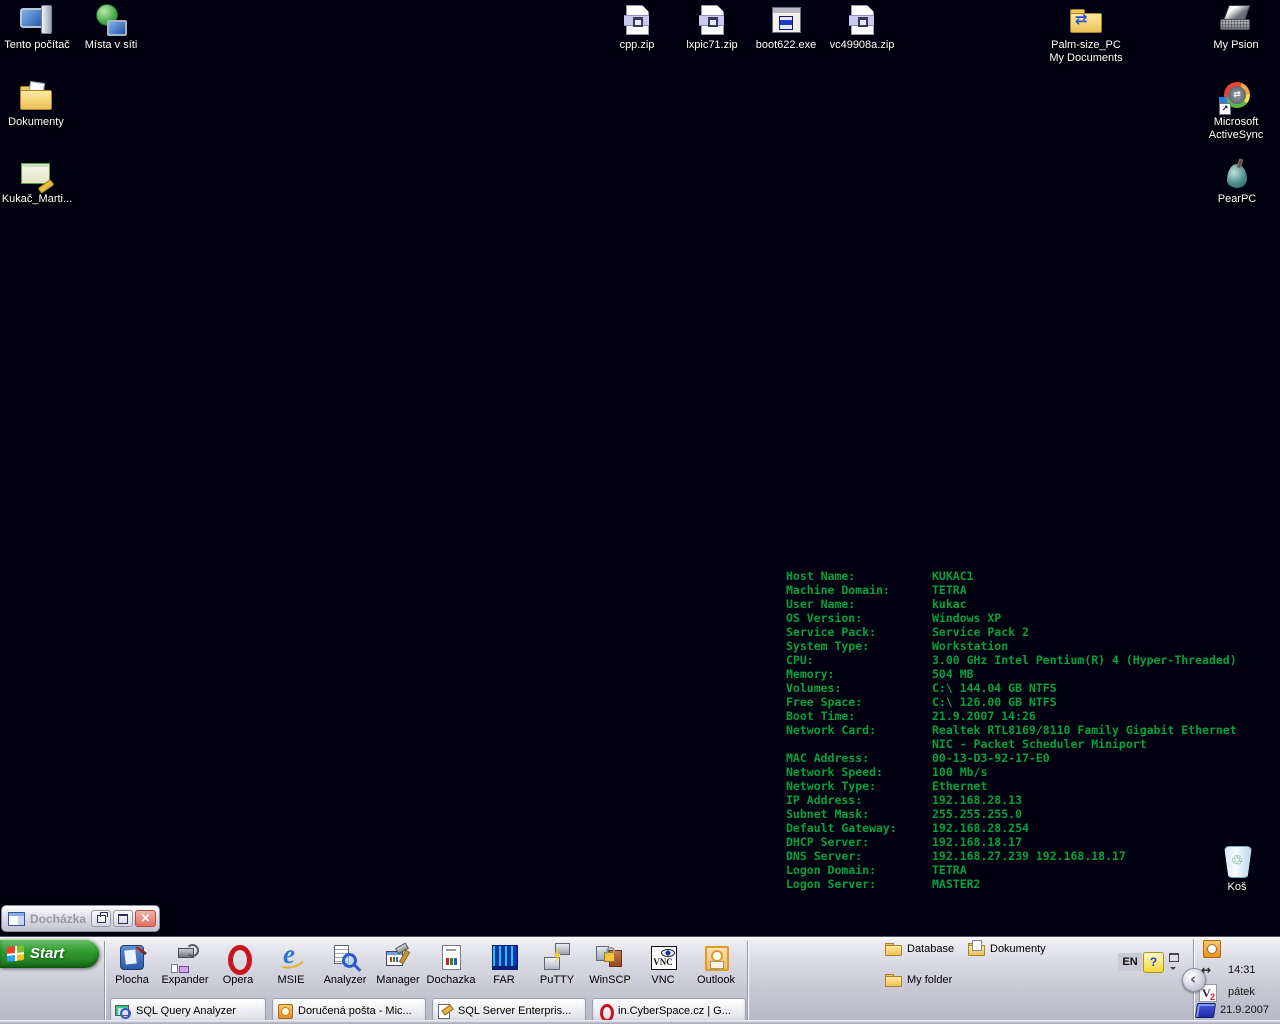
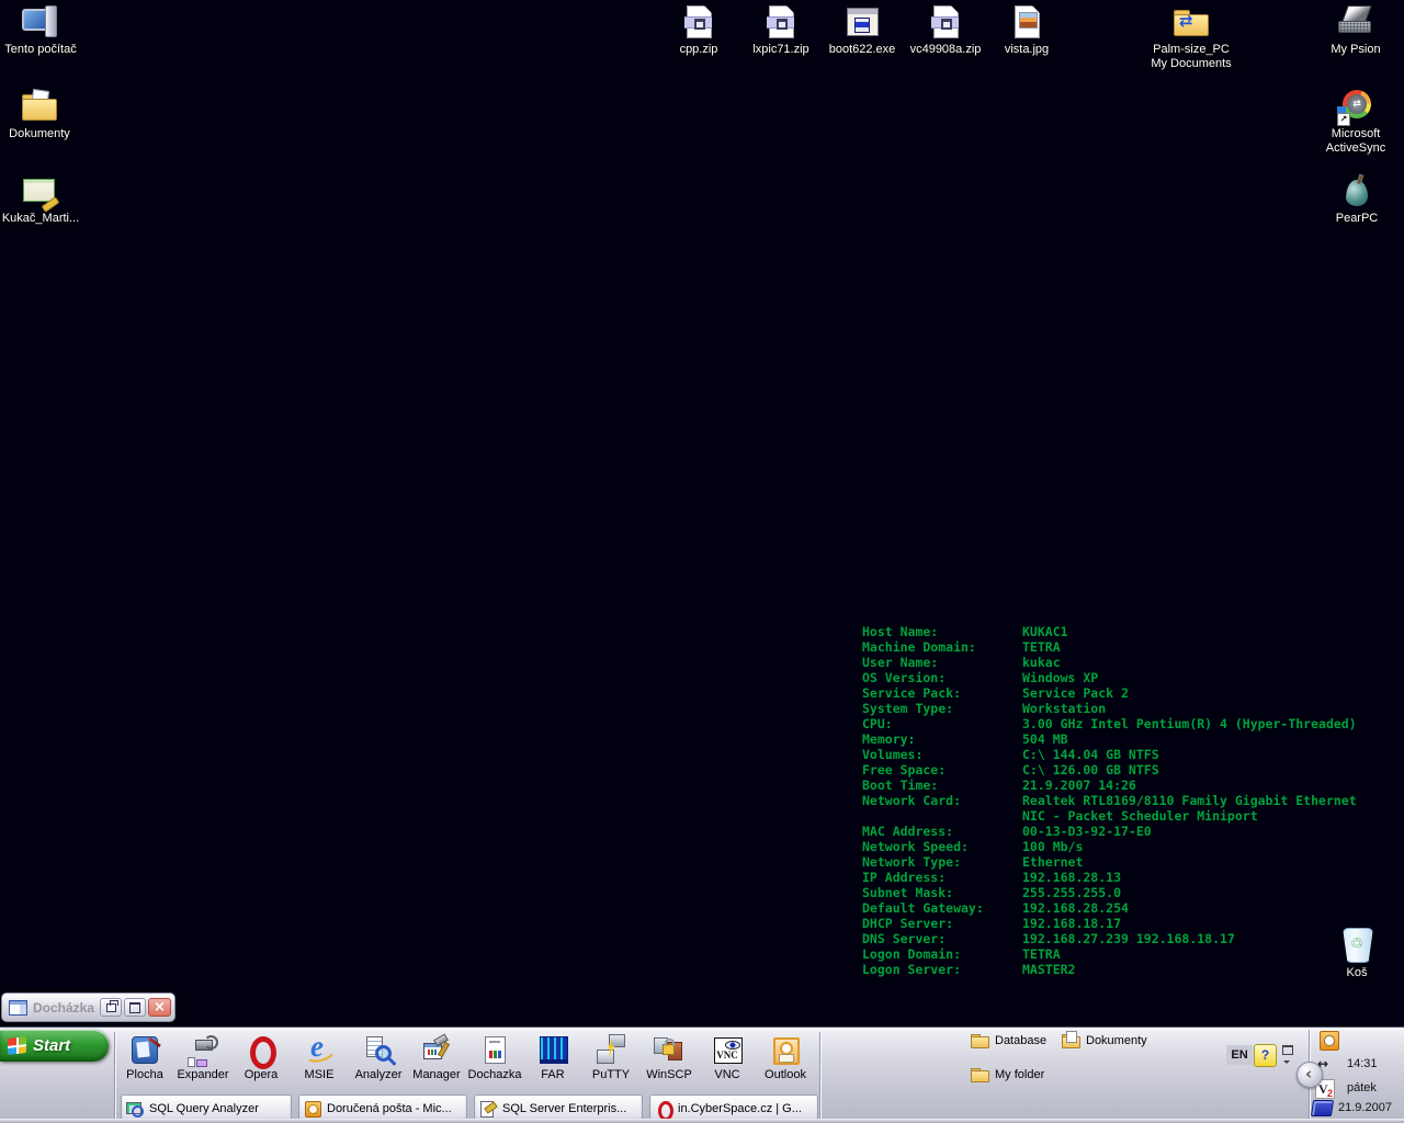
  Tento počítač
- Místa v síti
  Dokumenty
  Kukač_Marti...
  cpp.zip
  lxpic71.zip
  boot622.exe
  vc49908a.zip
+ vista.jpg
  Palm-size_PC
  My Documents
  My Psion
  Microsoft
  ActiveSync
  PearPC
  Koš
  Host Name:
  KUKAC1
  Machine Domain:
  TETRA
  User Name:
  kukac
  OS Version:
  Windows XP
  Service Pack:
  Service Pack 2
  System Type:
  Workstation
  CPU:
  3.00 GHz Intel Pentium(R) 4 (Hyper-Threaded)
  Memory:
  504 MB
  Volumes:
  C:\ 144.04 GB NTFS
  Free Space:
  C:\ 126.00 GB NTFS
  Boot Time:
  21.9.2007 14:26
  Network Card:
  Realtek RTL8169/8110 Family Gigabit Ethernet
  NIC - Packet Scheduler Miniport
  MAC Address:
  00-13-D3-92-17-E0
  Network Speed:
  100 Mb/s
  Network Type:
  Ethernet
  IP Address:
  192.168.28.13
  Subnet Mask:
  255.255.255.0
  Default Gateway:
  192.168.28.254
  DHCP Server:
  192.168.18.17
  DNS Server:
  192.168.27.239 192.168.18.17
  Logon Domain:
  TETRA
  Logon Server:
  MASTER2
  Docházka
  ×
  Start
  Plocha
  Expander
  Opera
  MSIE
  Analyzer
  Manager
  Dochazka
  FAR
  PuTTY
  WinSCP
  VNC
  Outlook
  SQL Query Analyzer
  Doručená pošta - Mic...
  SQL Server Enterpris...
  in.CyberSpace.cz | G...
  Database
  Dokumenty
  My folder
  EN
  ?
  14:31
  pátek
  21.9.2007
